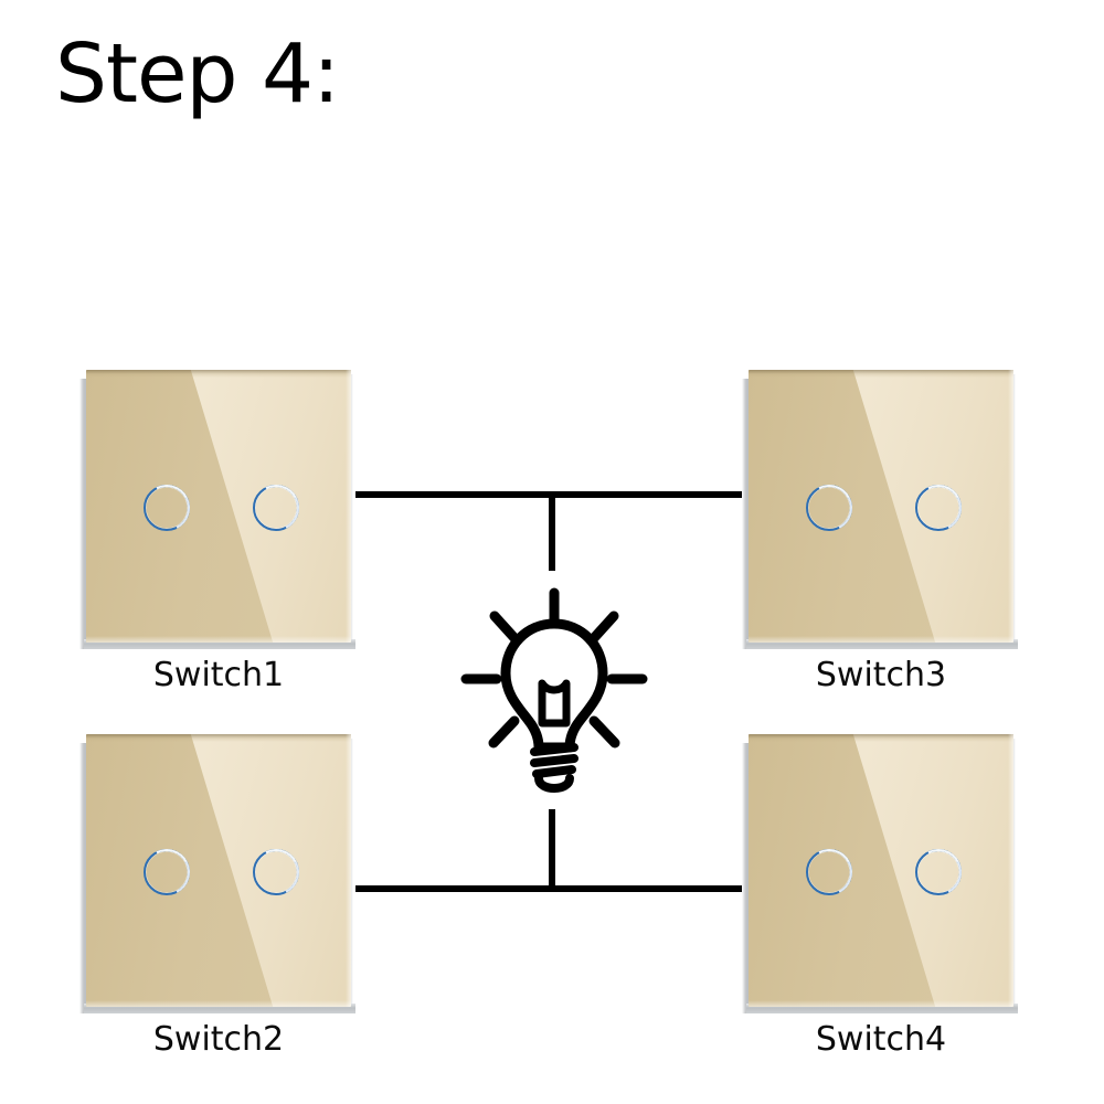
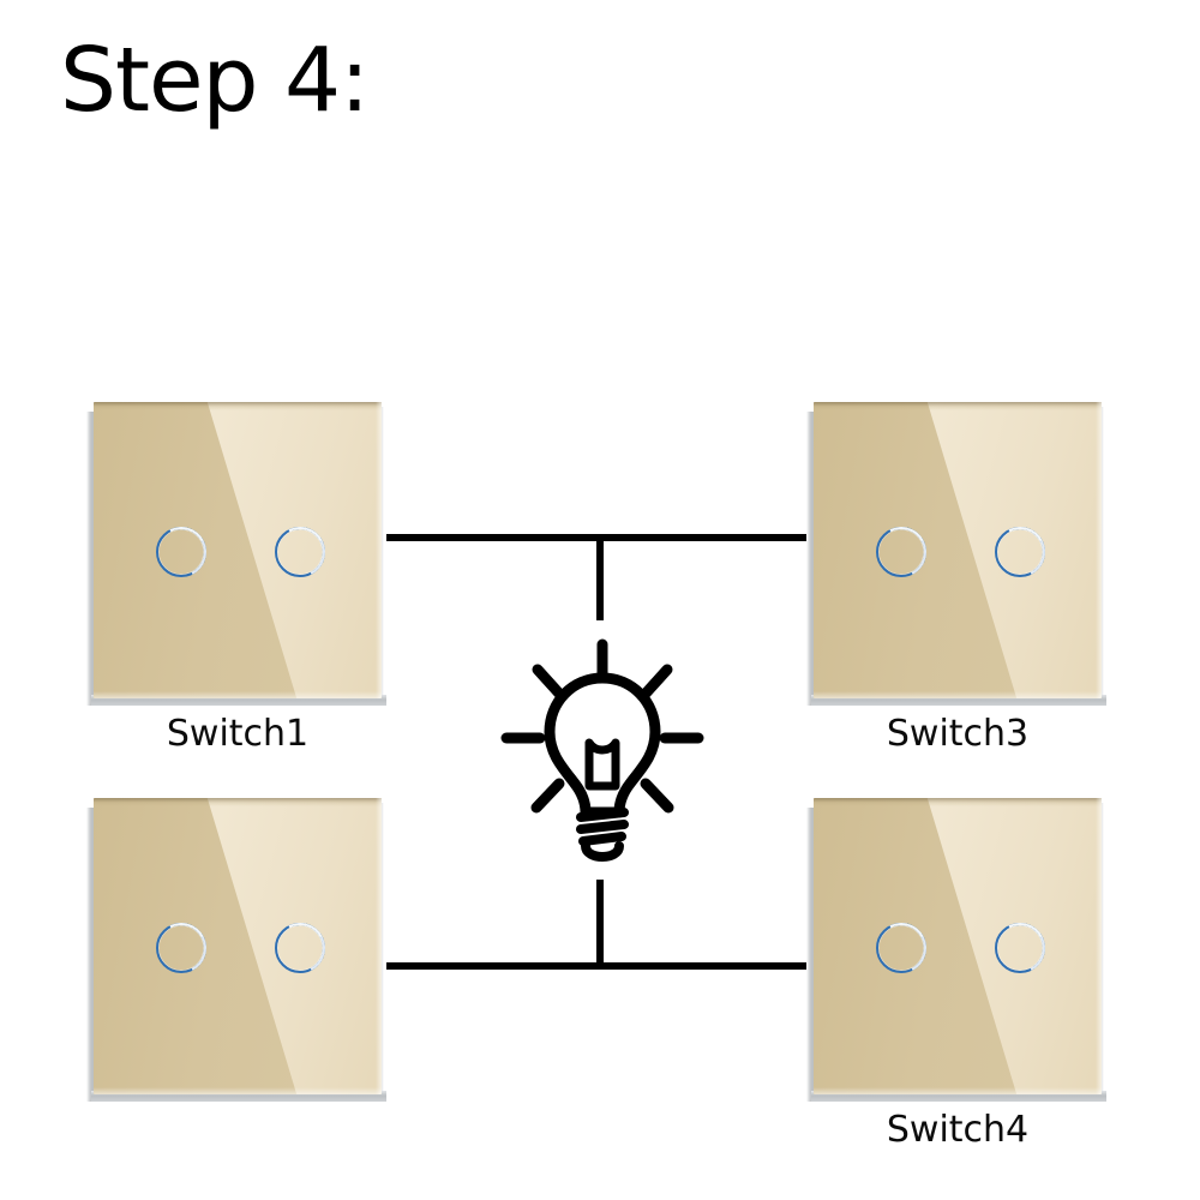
  Step 4:
  Switch1
  Switch3
- Switch2
  Switch4
